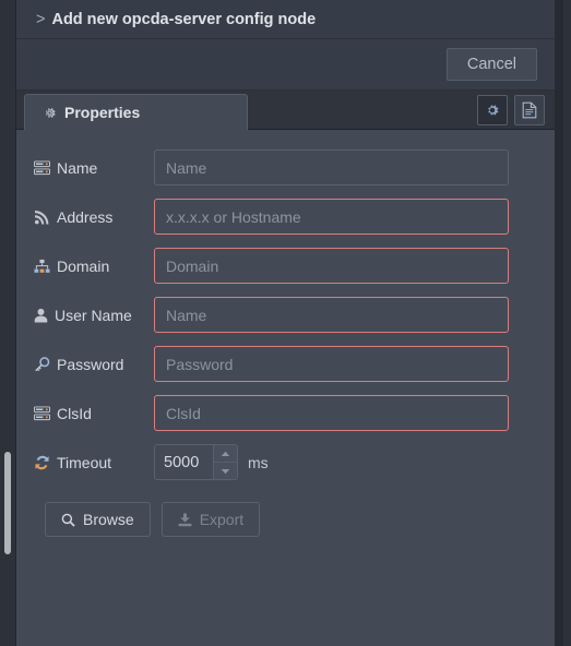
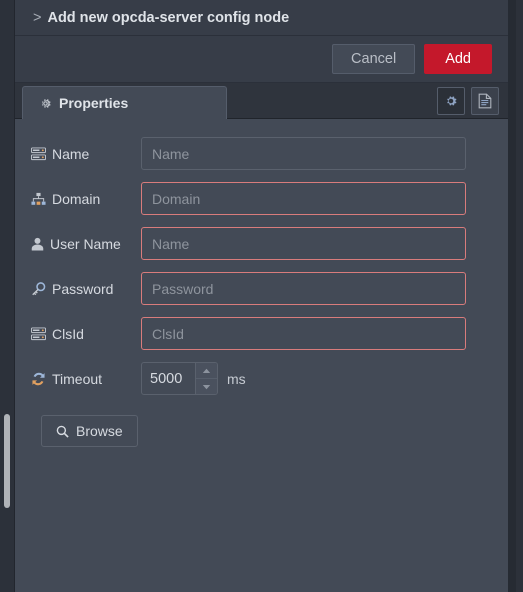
  >
  Add new opcda-server config node
  Cancel
+ Add
  Properties
  Name
  Name
- Address
- x.x.x.x or Hostname
  Domain
  Domain
  User Name
  Name
  Password
  Password
  ClsId
  ClsId
  Timeout
  5000
  ms
  Browse
- Export
